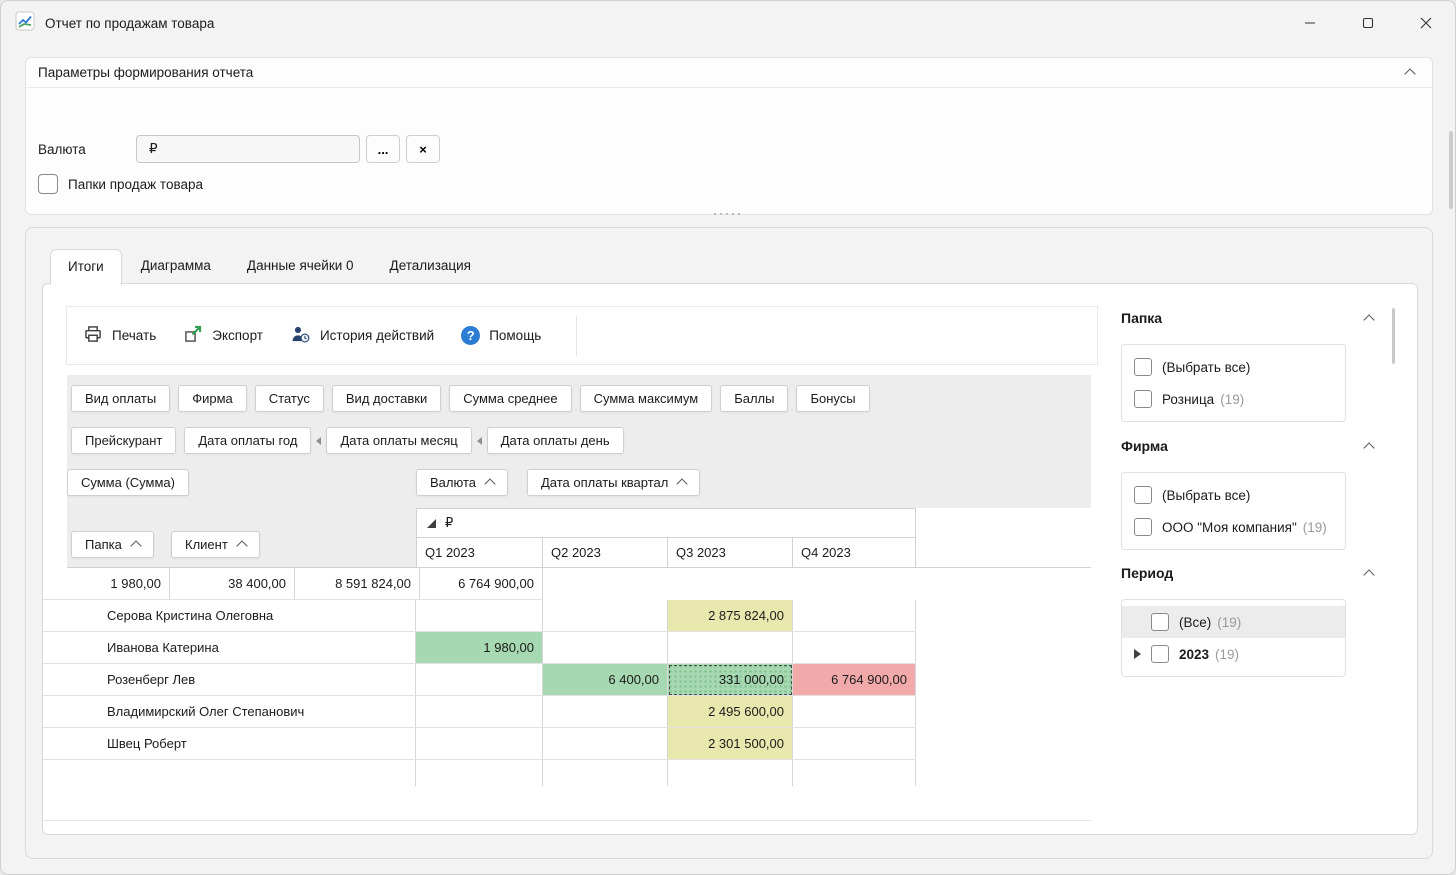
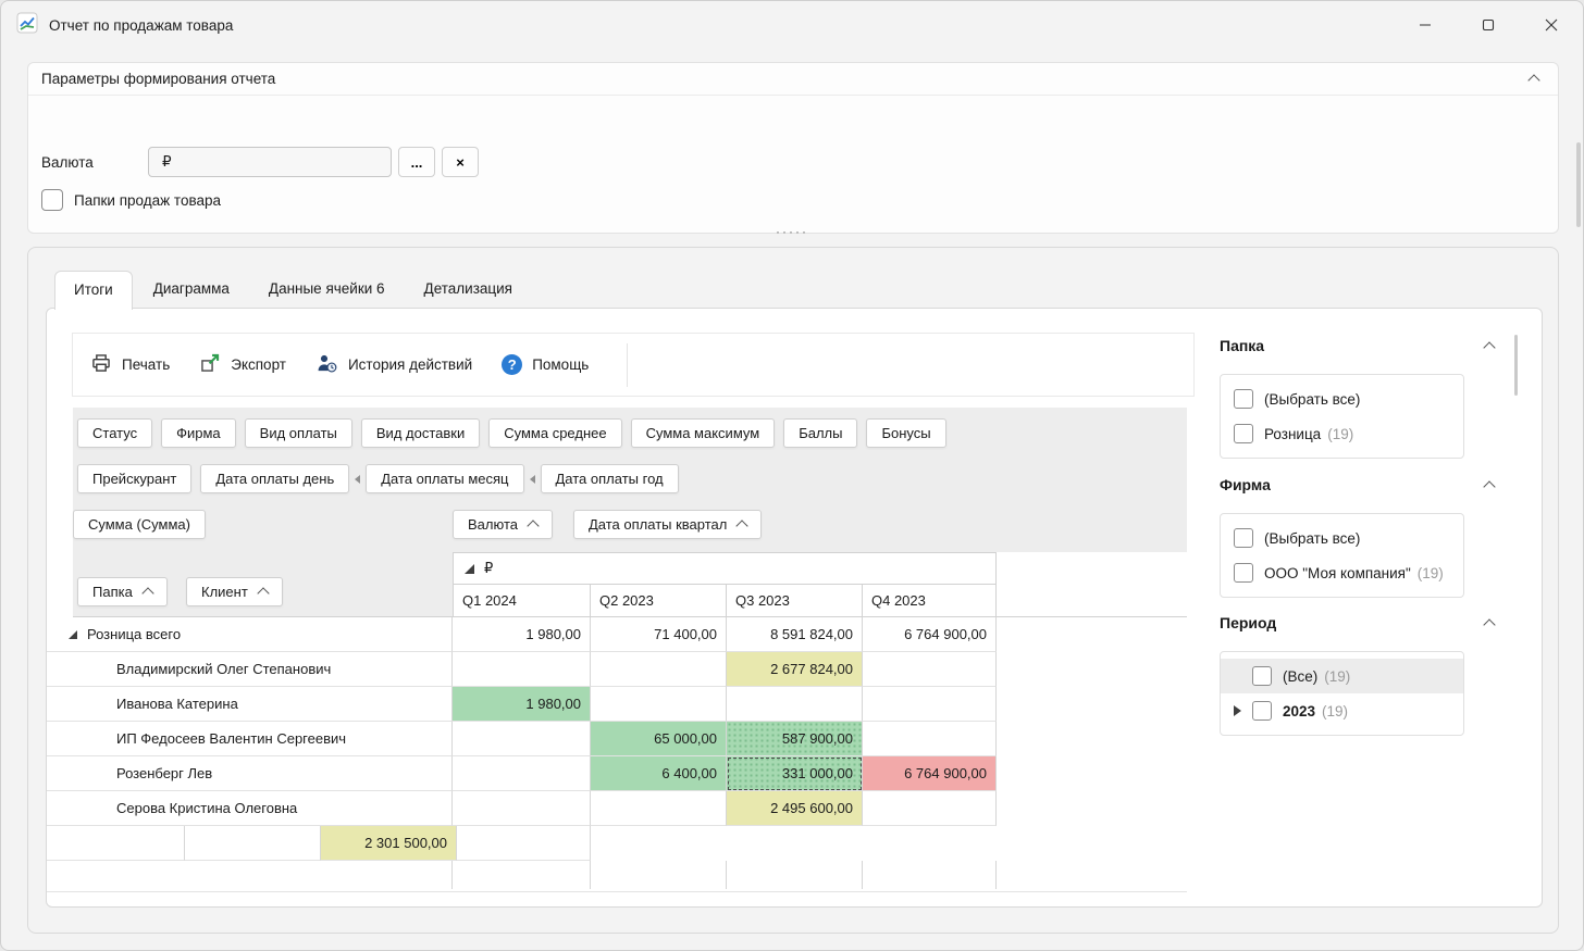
  Отчет по продажам товара
  Параметры формирования отчета
  Валюта
  ₽
  ...
  ×
  Папки продаж товара
  ·····
  Итоги
  Диаграмма
- Данные ячейки 0
+ Данные ячейки 6
  Детализация
  Печать
  Экспорт
  История действий
  ?
  Помощь
- Вид оплаты
+ Статус
  Фирма
- Статус
+ Вид оплаты
  Вид доставки
  Сумма среднее
  Сумма максимум
  Баллы
  Бонусы
  Прейскурант
- Дата оплаты год
+ Дата оплаты день
  Дата оплаты месяц
- Дата оплаты день
+ Дата оплаты год
  Сумма (Сумма)
  Валюта
  Дата оплаты квартал
  Папка
  Клиент
  ₽
- Q1 2023
+ Q1 2024
  Q2 2023
  Q3 2023
  Q4 2023
+ Розница всего
  1 980,00
- 38 400,00
+ 71 400,00
  8 591 824,00
  6 764 900,00
- Серова Кристина Олеговна
+ Владимирский Олег Степанович
- 2 875 824,00
+ 2 677 824,00
  Иванова Катерина
  1 980,00
+ ИП Федосеев Валентин Сергеевич
+ 65 000,00
+ 587 900,00
  Розенберг Лев
  6 400,00
  331 000,00
  6 764 900,00
- Владимирский Олег Степанович
+ Серова Кристина Олеговна
  2 495 600,00
- Швец Роберт
  2 301 500,00
  Папка
  (Выбрать все)
  Розница
  (19)
  Фирма
  (Выбрать все)
  ООО "Моя компания"
  (19)
  Период
  (Все)
  (19)
  2023
  (19)
